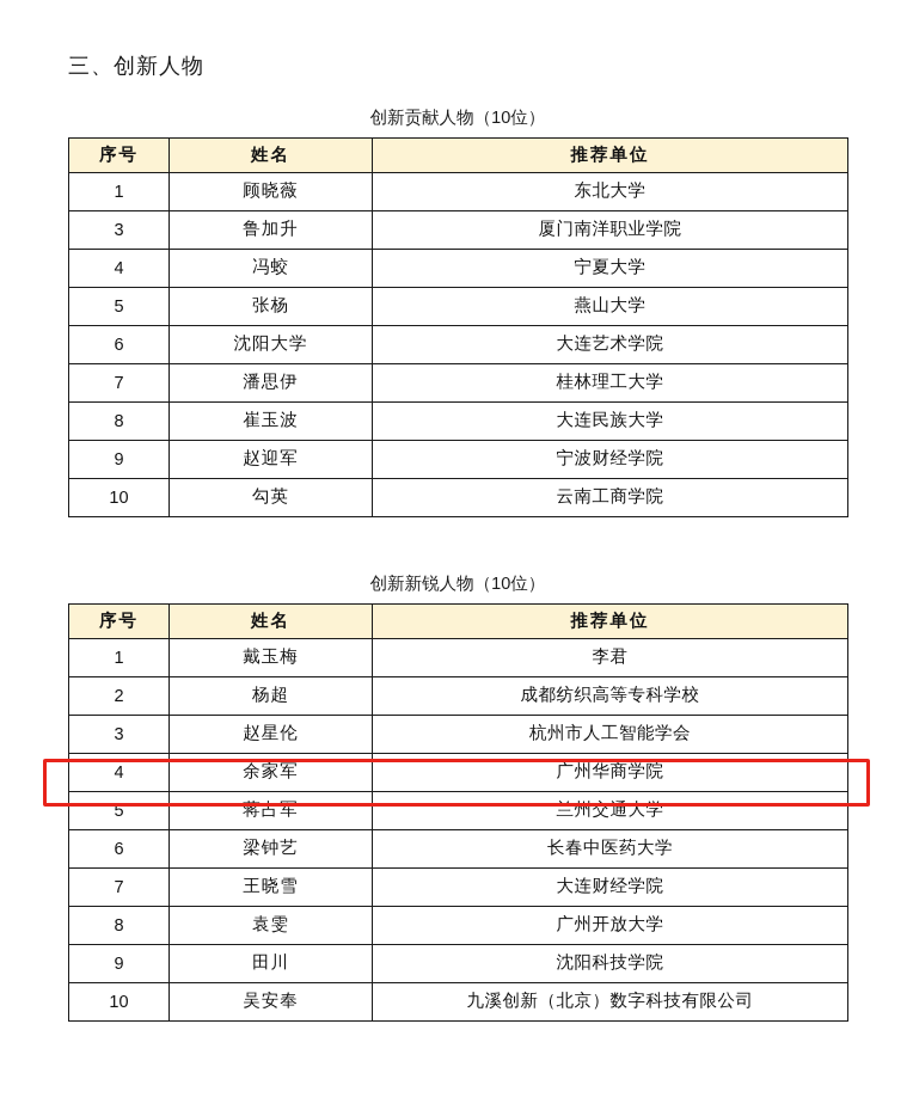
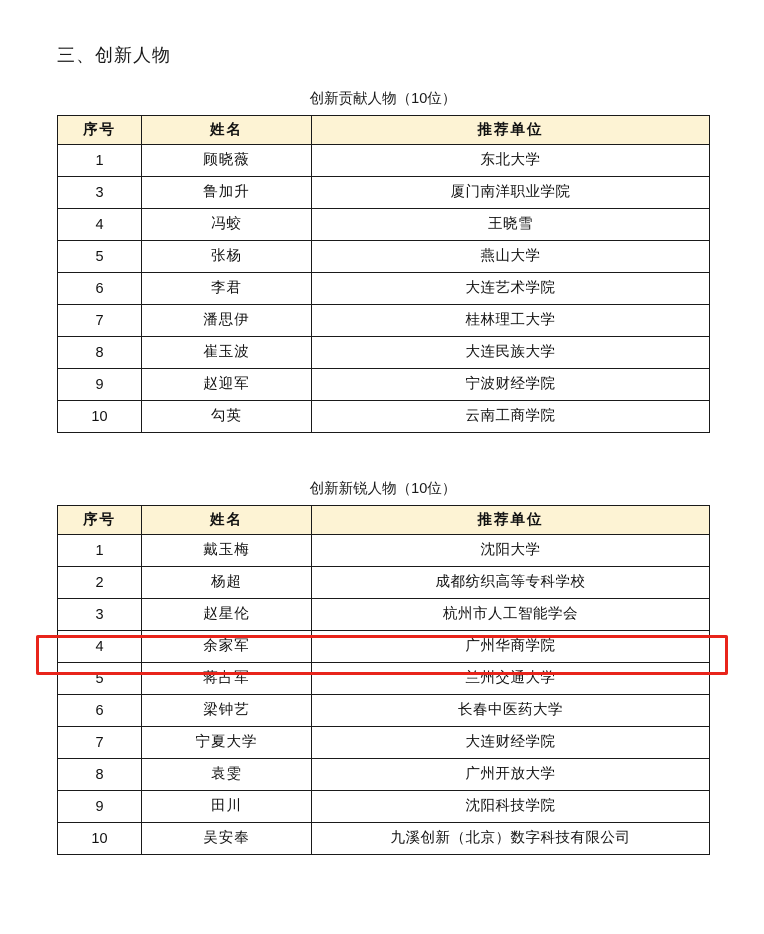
  三、创新人物
  创新贡献人物（10位）
  序号	姓名	推荐单位
  1	顾晓薇	东北大学
  3	鲁加升	厦门南洋职业学院
- 4	冯蛟	宁夏大学
+ 4	冯蛟	王晓雪
  5	张杨	燕山大学
- 6	沈阳大学	大连艺术学院
+ 6	李君	大连艺术学院
  7	潘思伊	桂林理工大学
  8	崔玉波	大连民族大学
  9	赵迎军	宁波财经学院
  10	勾英	云南工商学院
  创新新锐人物（10位）
  序号	姓名	推荐单位
- 1	戴玉梅	李君
+ 1	戴玉梅	沈阳大学
  2	杨超	成都纺织高等专科学校
  3	赵星伦	杭州市人工智能学会
  4	余家军	广州华商学院
  5	蒋占军	兰州交通大学
  6	梁钟艺	长春中医药大学
- 7	王晓雪	大连财经学院
+ 7	宁夏大学	大连财经学院
  8	袁雯	广州开放大学
  9	田川	沈阳科技学院
  10	吴安奉	九溪创新（北京）数字科技有限公司
